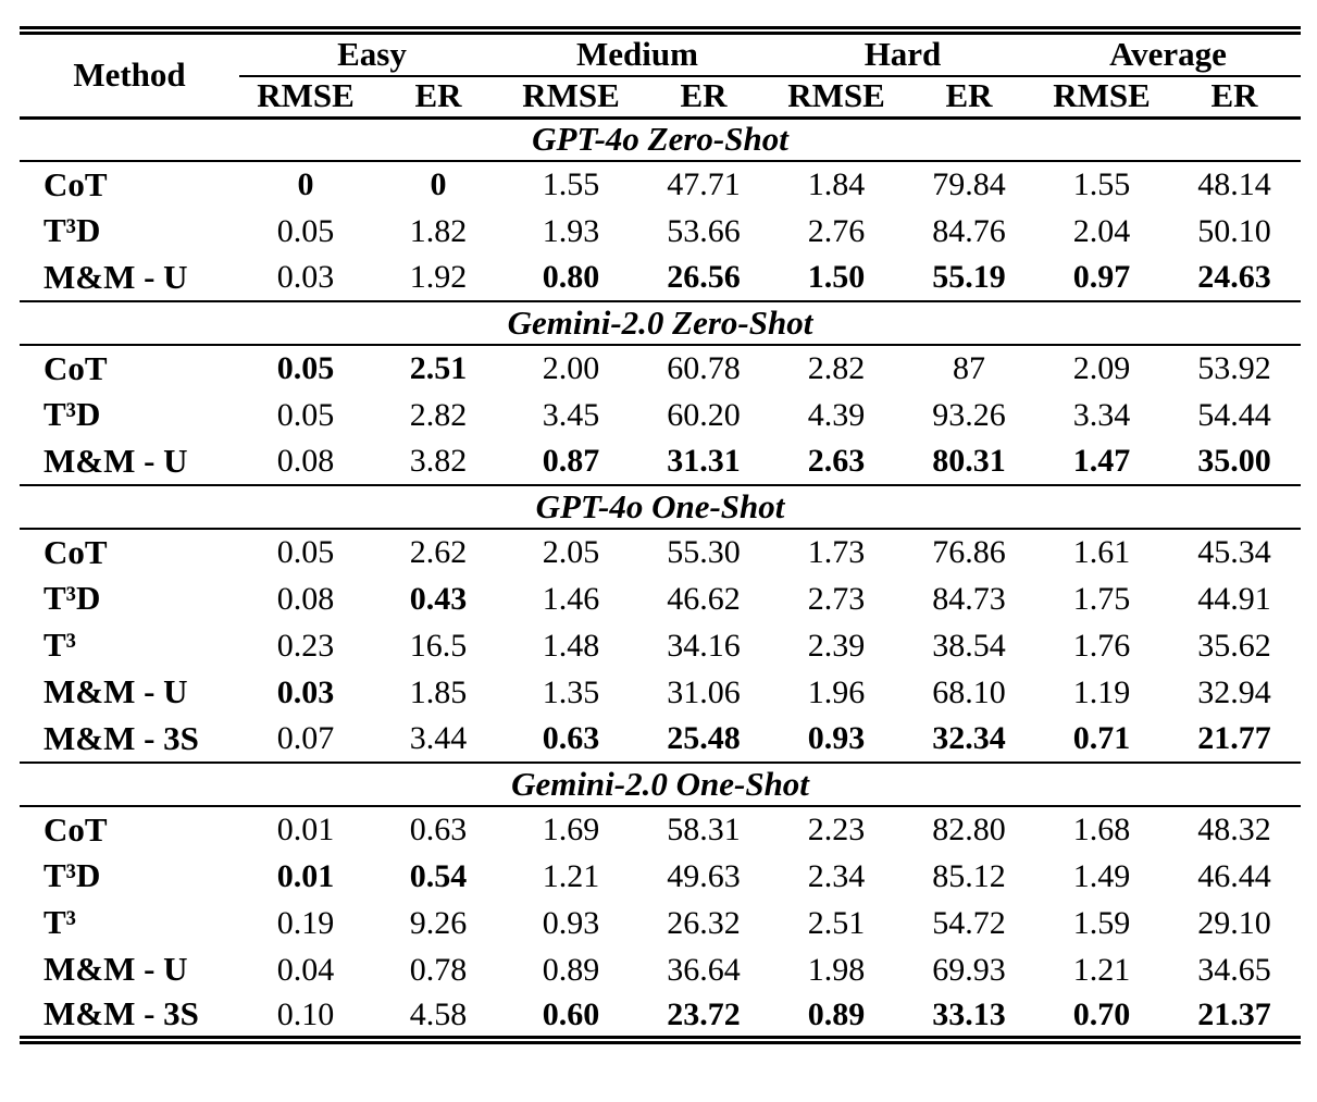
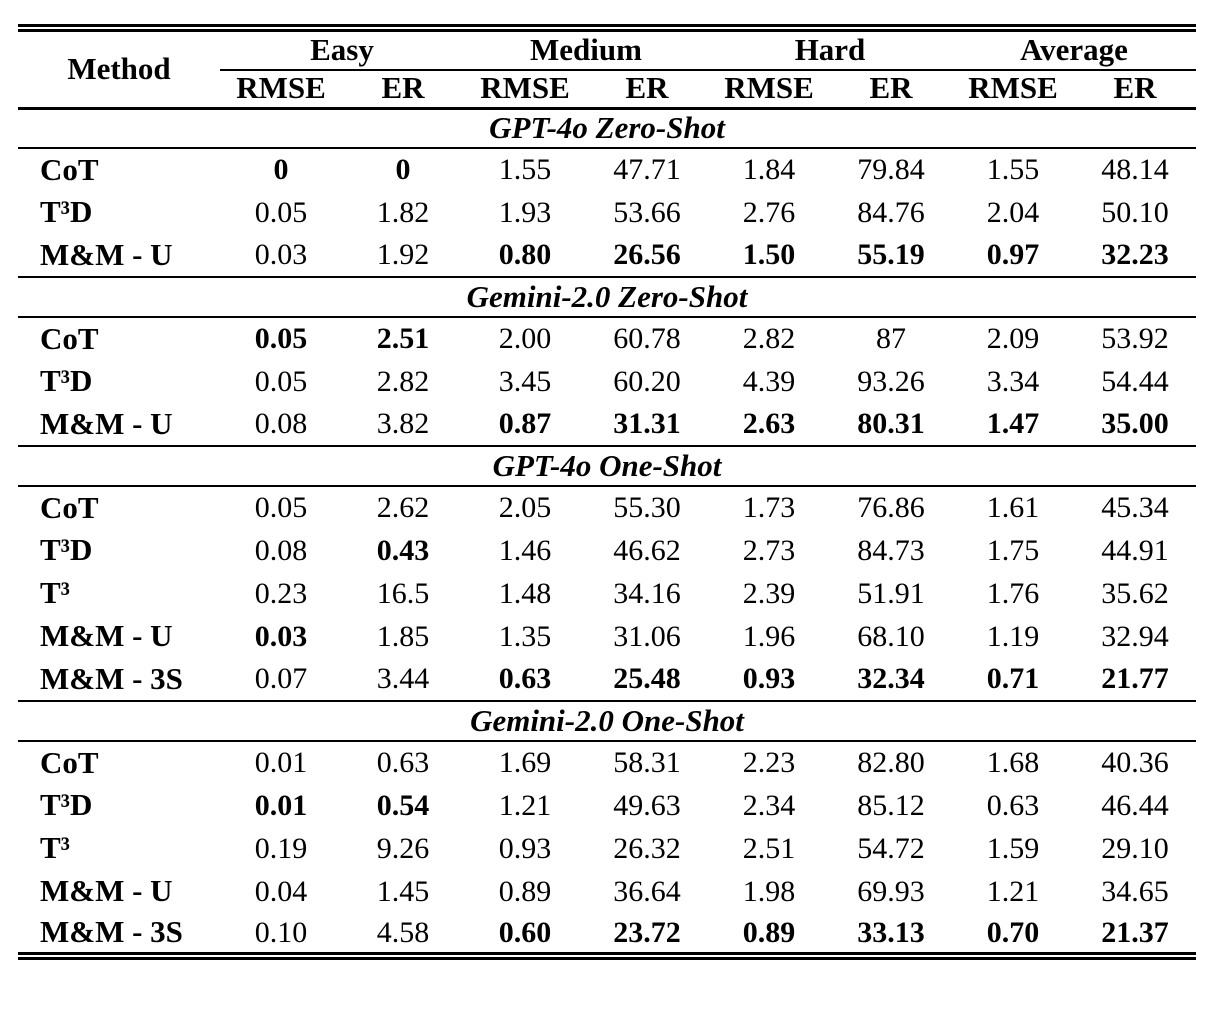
  Method	Easy	Medium	Hard	Average
  RMSE	ER	RMSE	ER	RMSE	ER	RMSE	ER
  GPT-4o Zero-Shot
  CoT	0	0	1.55	47.71	1.84	79.84	1.55	48.14
  T³D	0.05	1.82	1.93	53.66	2.76	84.76	2.04	50.10
- M&M - U	0.03	1.92	0.80	26.56	1.50	55.19	0.97	24.63
+ M&M - U	0.03	1.92	0.80	26.56	1.50	55.19	0.97	32.23
  Gemini-2.0 Zero-Shot
  CoT	0.05	2.51	2.00	60.78	2.82	87	2.09	53.92
  T³D	0.05	2.82	3.45	60.20	4.39	93.26	3.34	54.44
  M&M - U	0.08	3.82	0.87	31.31	2.63	80.31	1.47	35.00
  GPT-4o One-Shot
  CoT	0.05	2.62	2.05	55.30	1.73	76.86	1.61	45.34
  T³D	0.08	0.43	1.46	46.62	2.73	84.73	1.75	44.91
- T³	0.23	16.5	1.48	34.16	2.39	38.54	1.76	35.62
+ T³	0.23	16.5	1.48	34.16	2.39	51.91	1.76	35.62
  M&M - U	0.03	1.85	1.35	31.06	1.96	68.10	1.19	32.94
  M&M - 3S	0.07	3.44	0.63	25.48	0.93	32.34	0.71	21.77
  Gemini-2.0 One-Shot
- CoT	0.01	0.63	1.69	58.31	2.23	82.80	1.68	48.32
+ CoT	0.01	0.63	1.69	58.31	2.23	82.80	1.68	40.36
- T³D	0.01	0.54	1.21	49.63	2.34	85.12	1.49	46.44
+ T³D	0.01	0.54	1.21	49.63	2.34	85.12	0.63	46.44
  T³	0.19	9.26	0.93	26.32	2.51	54.72	1.59	29.10
- M&M - U	0.04	0.78	0.89	36.64	1.98	69.93	1.21	34.65
+ M&M - U	0.04	1.45	0.89	36.64	1.98	69.93	1.21	34.65
  M&M - 3S	0.10	4.58	0.60	23.72	0.89	33.13	0.70	21.37
